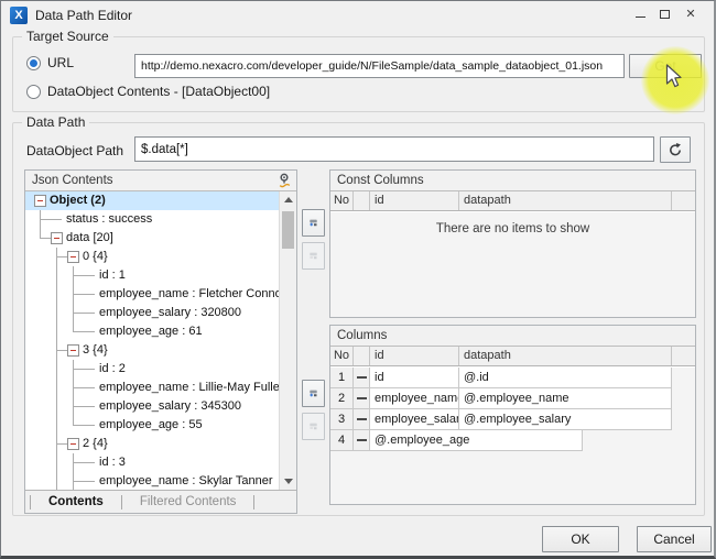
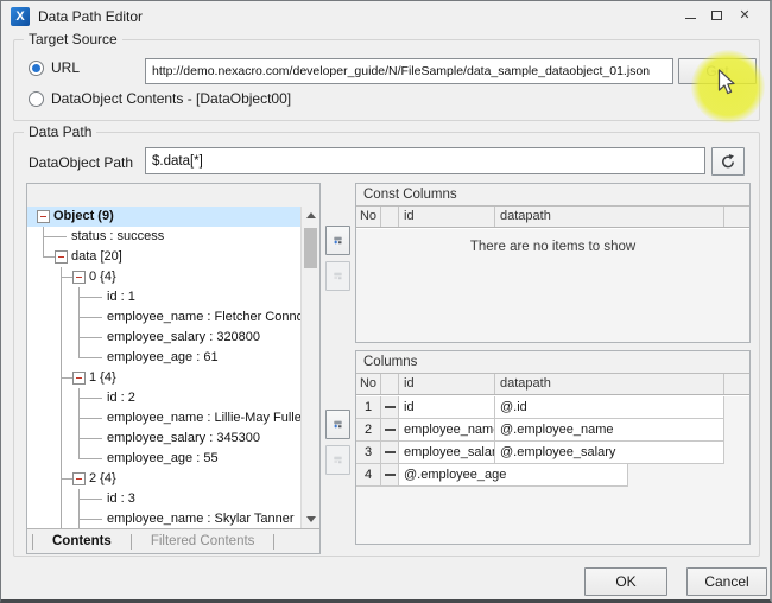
  X
  Data Path Editor
  ✕
  Target Source
  URL
  http://demo.nexacro.com/developer_guide/N/FileSample/data_sample_dataobject_01.json
  DataObject Contents - [DataObject00]
  Data Path
  DataObject Path
  $.data[*]
- Json Contents
- Object (2)
+ Object (9)
  status : success
  data [20]
  0 {4}
  id : 1
  employee_name : Fletcher Conn
  employee_salary : 320800
  employee_age : 61
- 3 {4}
+ 1 {4}
  id : 2
  employee_name : Lillie-May Fulle
  employee_salary : 345300
  employee_age : 55
  2 {4}
  id : 3
  employee_name : Skylar Tanner
  Contents
  Filtered Contents
  Const Columns
  No
  id
  datapath
  There are no items to show
  Columns
  No
  id
  datapath
  1
  id
  @.id
  2
  employee_nam
  @.employee_name
  3
  employee_salar
  @.employee_salary
  4
  @.employee_age
  OK
  Cancel
